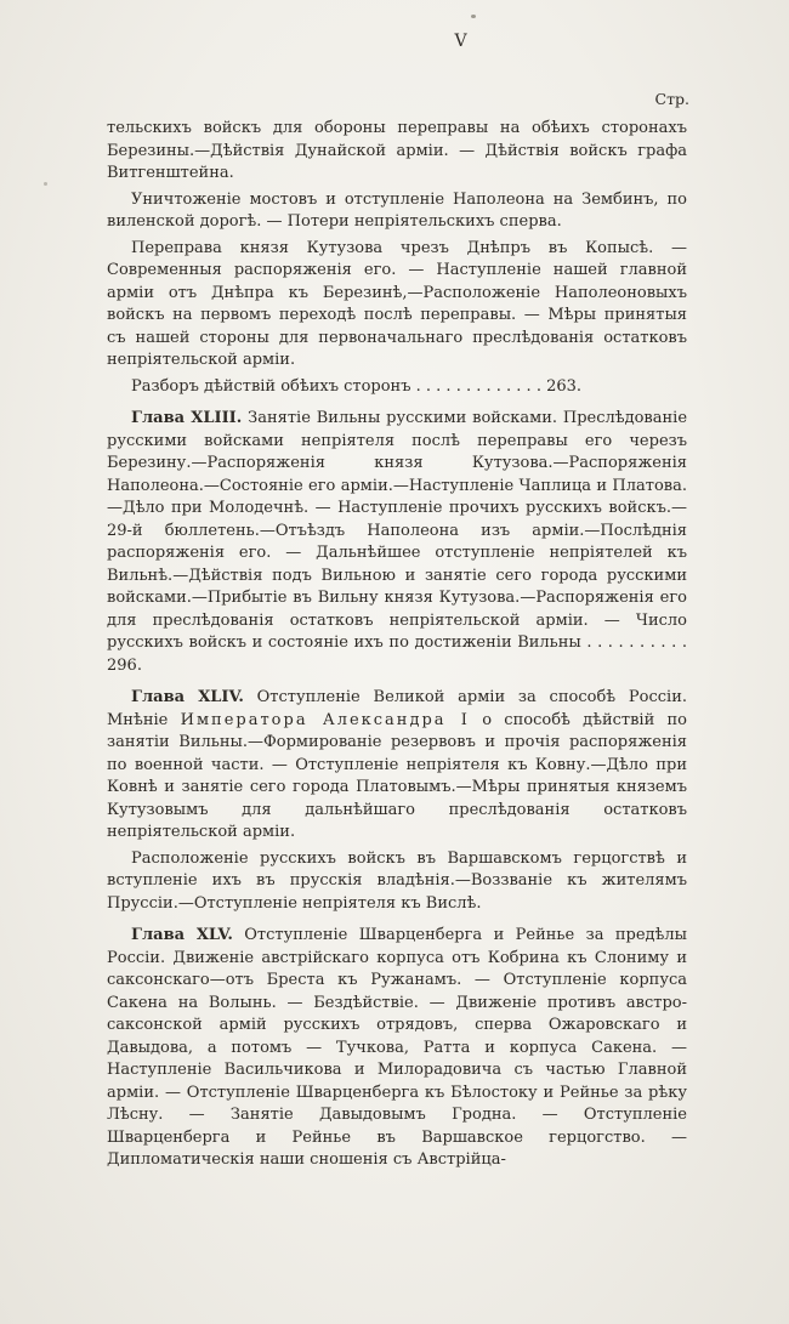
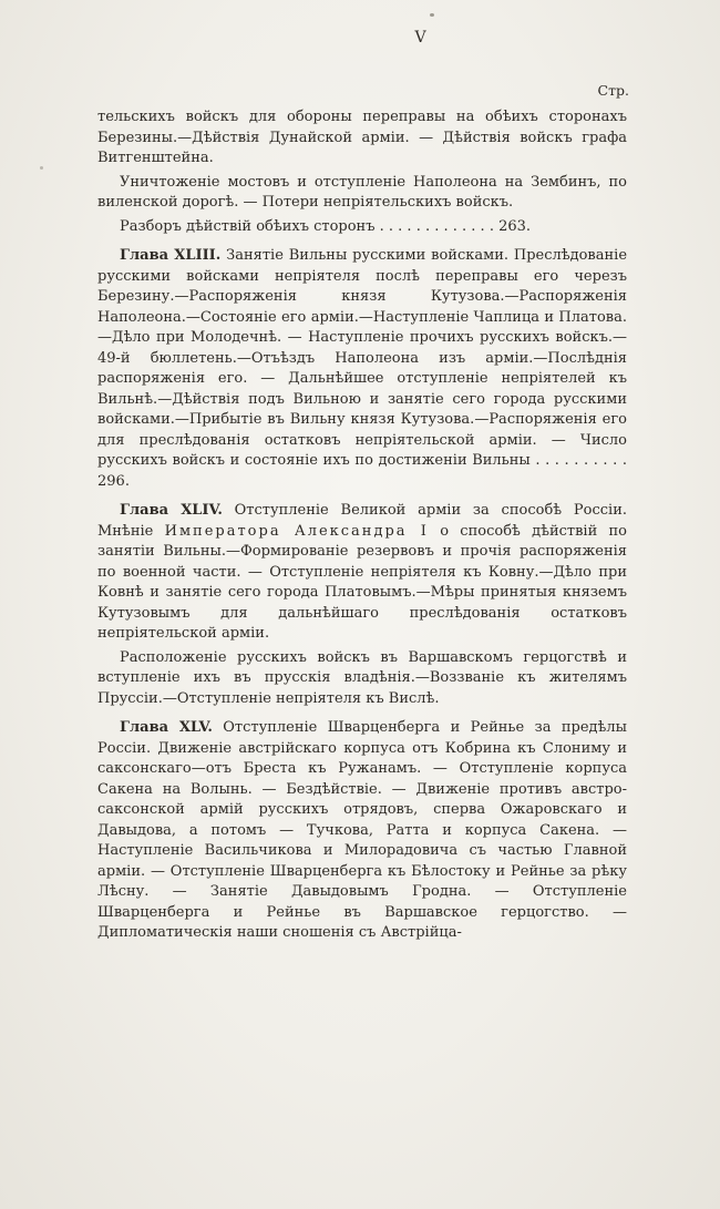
  V
  Стр.
  тельскихъ войскъ для обороны переправы на обѣихъ сторонахъ Березины.—Дѣйствія Дунайской арміи. — Дѣйствія войскъ графа Витгенштейна.
- Уничтоженіе мостовъ и отступленіе Наполеона на Зембинъ, по виленской дорогѣ. — Потери непріятельскихъ сперва.
+ Уничтоженіе мостовъ и отступленіе Наполеона на Зембинъ, по виленской дорогѣ. — Потери непріятельскихъ войскъ.
- Переправа князя Кутузова чрезъ Днѣпръ въ Копысѣ. — Современныя распоряженія его. — Наступленіе нашей главной арміи отъ Днѣпра къ Березинѣ,—Расположеніе Наполеоновыхъ войскъ на первомъ переходѣ послѣ переправы. — Мѣры принятыя съ нашей стороны для первоначальнаго преслѣдованія остатковъ непріятельской арміи.
  Разборъ дѣйствій обѣихъ сторонъ . . . . . . . . . . . . . 263.
- Глава XLIII. Занятіе Вильны русскими войсками. Преслѣдованіе русскими войсками непріятеля послѣ переправы его черезъ Березину.—Распоряженія князя Кутузова.—Распоряженія Наполеона.—Состояніе его арміи.—Наступленіе Чаплица и Платова.—Дѣло при Молодечнѣ. — Наступленіе прочихъ русскихъ войскъ.—29-й бюллетень.—Отъѣздъ Наполеона изъ арміи.—Послѣднія распоряженія его. — Дальнѣйшее отступленіе непріятелей къ Вильнѣ.—Дѣйствія подъ Вильною и занятіе сего города русскими войсками.—Прибытіе въ Вильну князя Кутузова.—Распоряженія его для преслѣдованія остатковъ непріятельской арміи. — Число русскихъ войскъ и состояніе ихъ по достиженіи Вильны . . . . . . . . . . 296.
+ Глава XLIII. Занятіе Вильны русскими войсками. Преслѣдованіе русскими войсками непріятеля послѣ переправы его черезъ Березину.—Распоряженія князя Кутузова.—Распоряженія Наполеона.—Состояніе его арміи.—Наступленіе Чаплица и Платова.—Дѣло при Молодечнѣ. — Наступленіе прочихъ русскихъ войскъ.—49-й бюллетень.—Отъѣздъ Наполеона изъ арміи.—Послѣднія распоряженія его. — Дальнѣйшее отступленіе непріятелей къ Вильнѣ.—Дѣйствія подъ Вильною и занятіе сего города русскими войсками.—Прибытіе въ Вильну князя Кутузова.—Распоряженія его для преслѣдованія остатковъ непріятельской арміи. — Число русскихъ войскъ и состояніе ихъ по достиженіи Вильны . . . . . . . . . . 296.
  Глава XLIV. Отступленіе Великой арміи за способѣ Россіи. Мнѣніе Императора Александра I о способѣ дѣйствій по занятіи Вильны.—Формированіе резервовъ и прочія распоряженія по военной части. — Отступленіе непріятеля къ Ковну.—Дѣло при Ковнѣ и занятіе сего города Платовымъ.—Мѣры принятыя княземъ Кутузовымъ для дальнѣйшаго преслѣдованія остатковъ непріятельской арміи.
  Расположеніе русскихъ войскъ въ Варшавскомъ герцогствѣ и вступленіе ихъ въ прусскія владѣнія.—Воззваніе къ жителямъ Пруссіи.—Отступленіе непріятеля къ Вислѣ.
  Глава XLV. Отступленіе Шварценберга и Рейнье за предѣлы Россіи. Движеніе австрійскаго корпуса отъ Кобрина къ Слониму и саксонскаго—отъ Бреста къ Ружанамъ. — Отступленіе корпуса Сакена на Волынь. — Бездѣйствіе. — Движеніе противъ австро-саксонской армій русскихъ отрядовъ, сперва Ожаровскаго и Давыдова, а потомъ — Тучкова, Ратта и корпуса Сакена. — Наступленіе Васильчикова и Милорадовича съ частью Главной арміи. — Отступленіе Шварценберга къ Бѣлостоку и Рейнье за рѣку Лѣсну. — Занятіе Давыдовымъ Гродна. — Отступленіе Шварценберга и Рейнье въ Варшавское герцогство. — Дипломатическія наши сношенія съ Австрійца-
